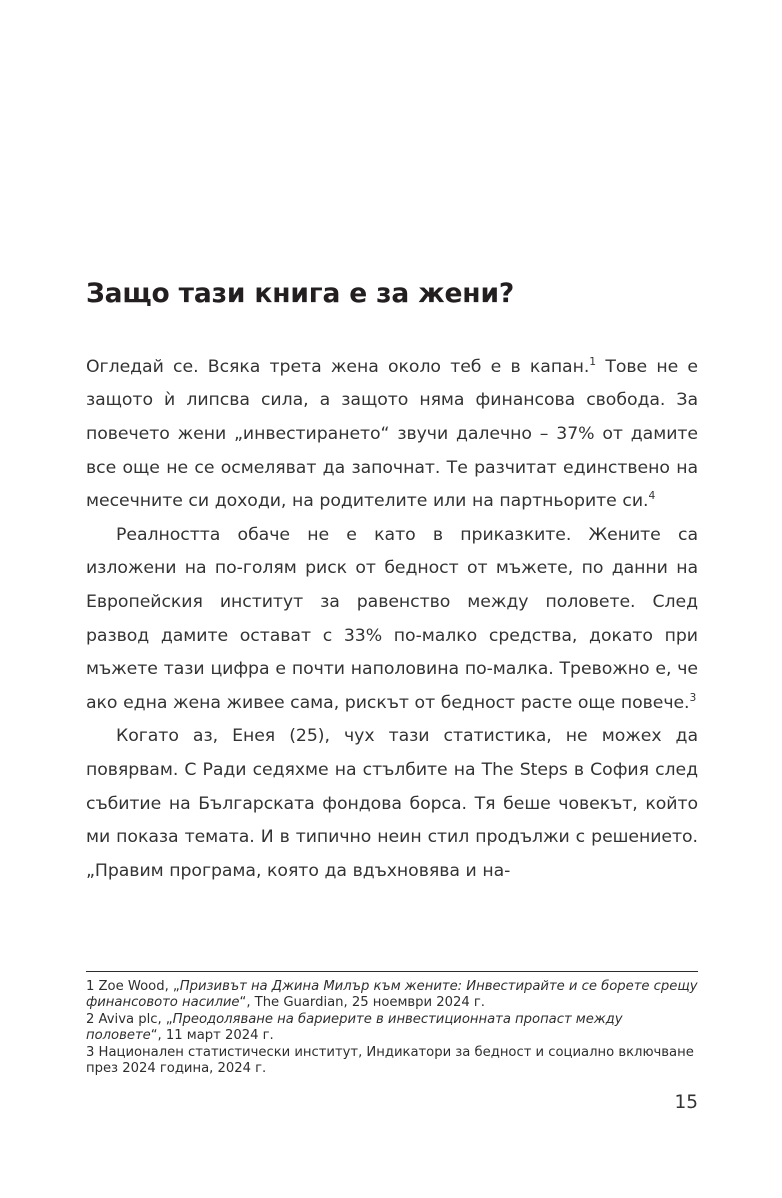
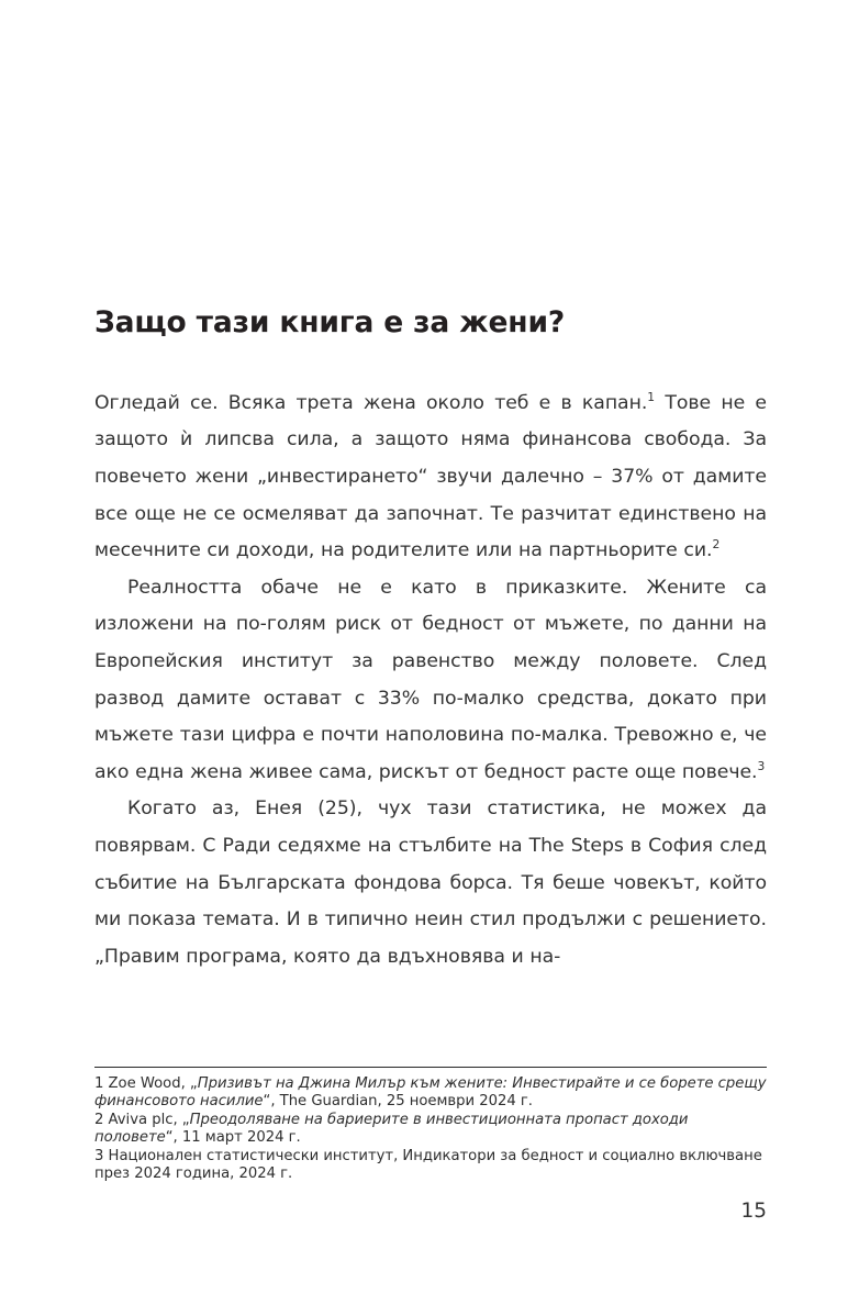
  Защо тази книга е за жени?
- Огледай се. Всяка трета жена около теб е в капан.1 Тове не е защото ѝ липсва сила, а защото няма финансова свобода. За повечето жени „инвестирането“ звучи далечно – 37% от дамите все още не се осмеляват да започнат. Те разчитат единствено на месечните си доходи, на родителите или на партньорите си.4
+ Огледай се. Всяка трета жена около теб е в капан.1 Тове не е защото ѝ липсва сила, а защото няма финансова свобода. За повечето жени „инвестирането“ звучи далечно – 37% от дамите все още не се осмеляват да започнат. Те разчитат единствено на месечните си доходи, на родителите или на партньорите си.2
  Реалността обаче не е като в приказките. Жените са изложени на по-голям риск от бедност от мъжете, по данни на Европейския институт за равенство между половете. След развод дамите остават с 33% по-малко средства, докато при мъжете тази цифра е почти наполовина по-малка. Тревожно е, че ако една жена живее сама, рискът от бедност расте още повече.3
  Когато аз, Енея (25), чух тази статистика, не можех да повярвам. С Ради седяхме на стълбите на The Steps в София след събитие на Българската фондова борса. Тя беше човекът, който ми показа темата. И в типично неин стил продължи с решението. „Правим програма, която да вдъхновява и на-
  1 Zoe Wood, „Призивът на Джина Милър към жените: Инвестирайте и се борете срещу финансовото насилие“, The Guardian, 25 ноември 2024 г.
- 2 Aviva plc, „Преодоляване на бариерите в инвестиционната пропаст между половете“, 11 март 2024 г.
+ 2 Aviva plc, „Преодоляване на бариерите в инвестиционната пропаст доходи половете“, 11 март 2024 г.
  3 Национален статистически институт, Индикатори за бедност и социално включване през 2024 година, 2024 г.
  15
